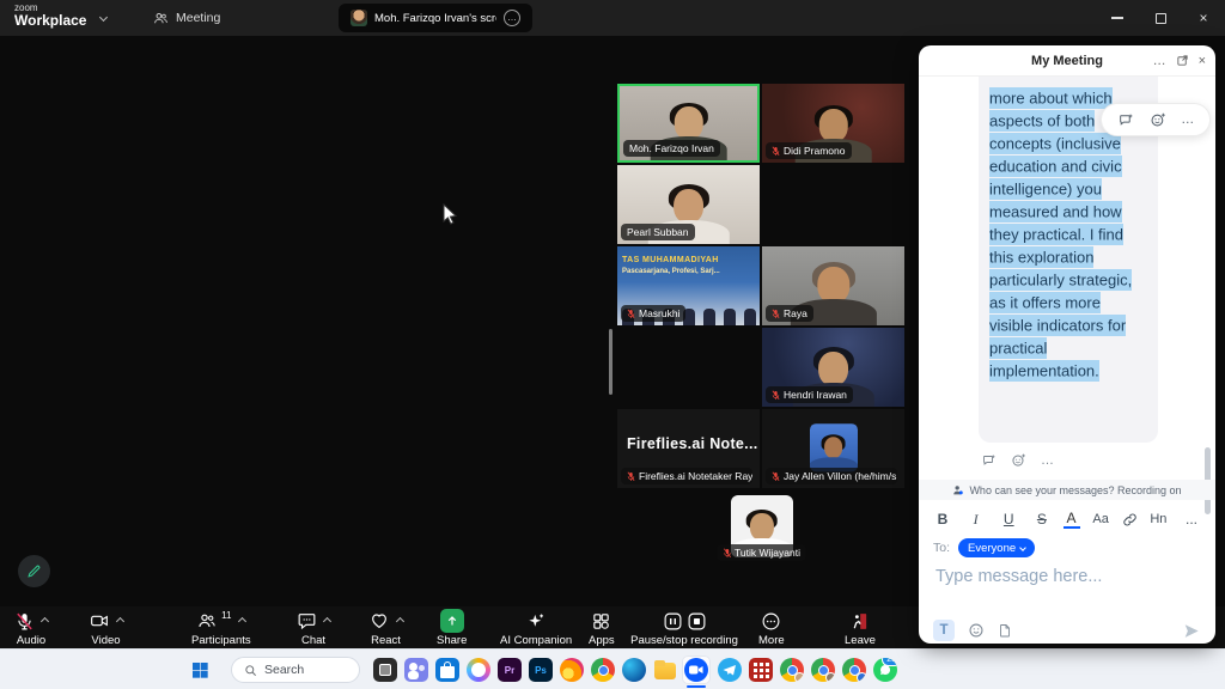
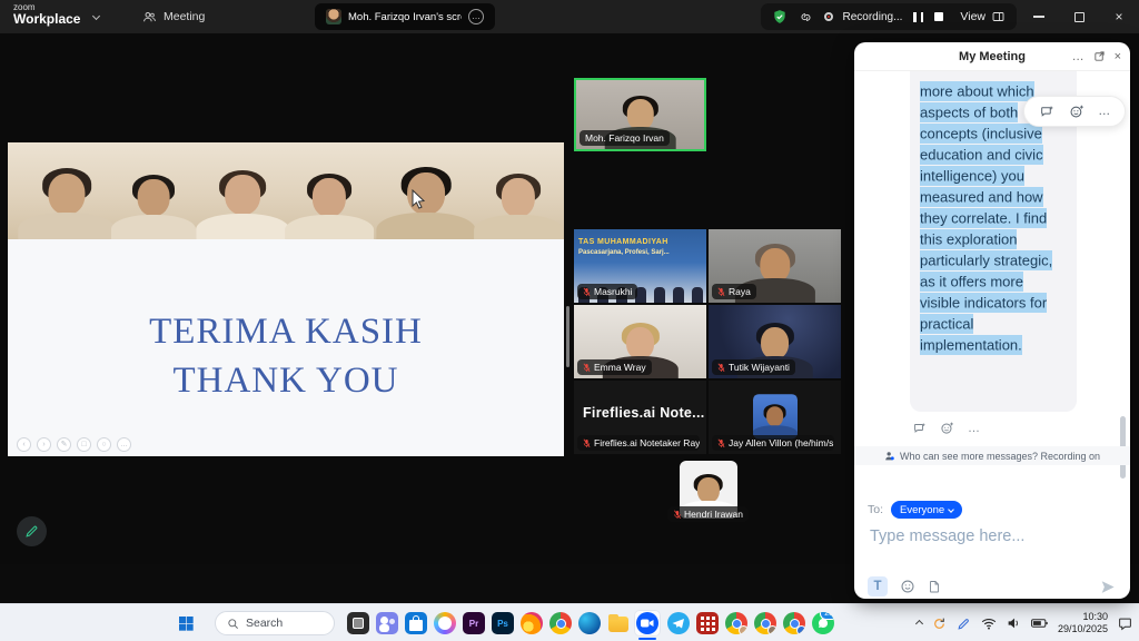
  zoom
  Workplace
  Meeting
  Moh. Farizqo Irvan's scr
  …
+ Recording...
+ View
  ×
+ TERIMA KASIH
+ THANK YOU
  Moh. Farizqo Irvan
- Didi Pramono
- Pearl Subban
  Masrukhi
  Raya
+ Emma Wray
- Hendri Irawan
+ Tutik Wijayanti
  Fireflies.ai Note...
  Fireflies.ai Notetaker Ray
  Jay Allen Villon (he/him/s
- Tutik Wijayanti
+ Hendri Irawan
- Audio
- Video
- 11
- Participants
- Chat
- React
- Share
- AI Companion
- Apps
- Pause/stop recording
- More
- Leave
  My Meeting
  …
  ×
- more about which aspects of both concepts (inclusive education and civic intelligence) you measured and how they practical. I find this exploration particularly strategic, as it offers more visible indicators for practical implementation.
+ more about which aspects of both concepts (inclusive education and civic intelligence) you measured and how they correlate. I find this exploration particularly strategic, as it offers more visible indicators for practical implementation.
  …
  …
- Who can see your messages? Recording on
+ Who can see more messages? Recording on
- B
- I
- U
- S
- A
- Aa
- Hn
- ...
  To:
  Everyone
  Type message here...
  T
  Search
  Pr
  Ps
+ 10:30
+ 29/10/2025
